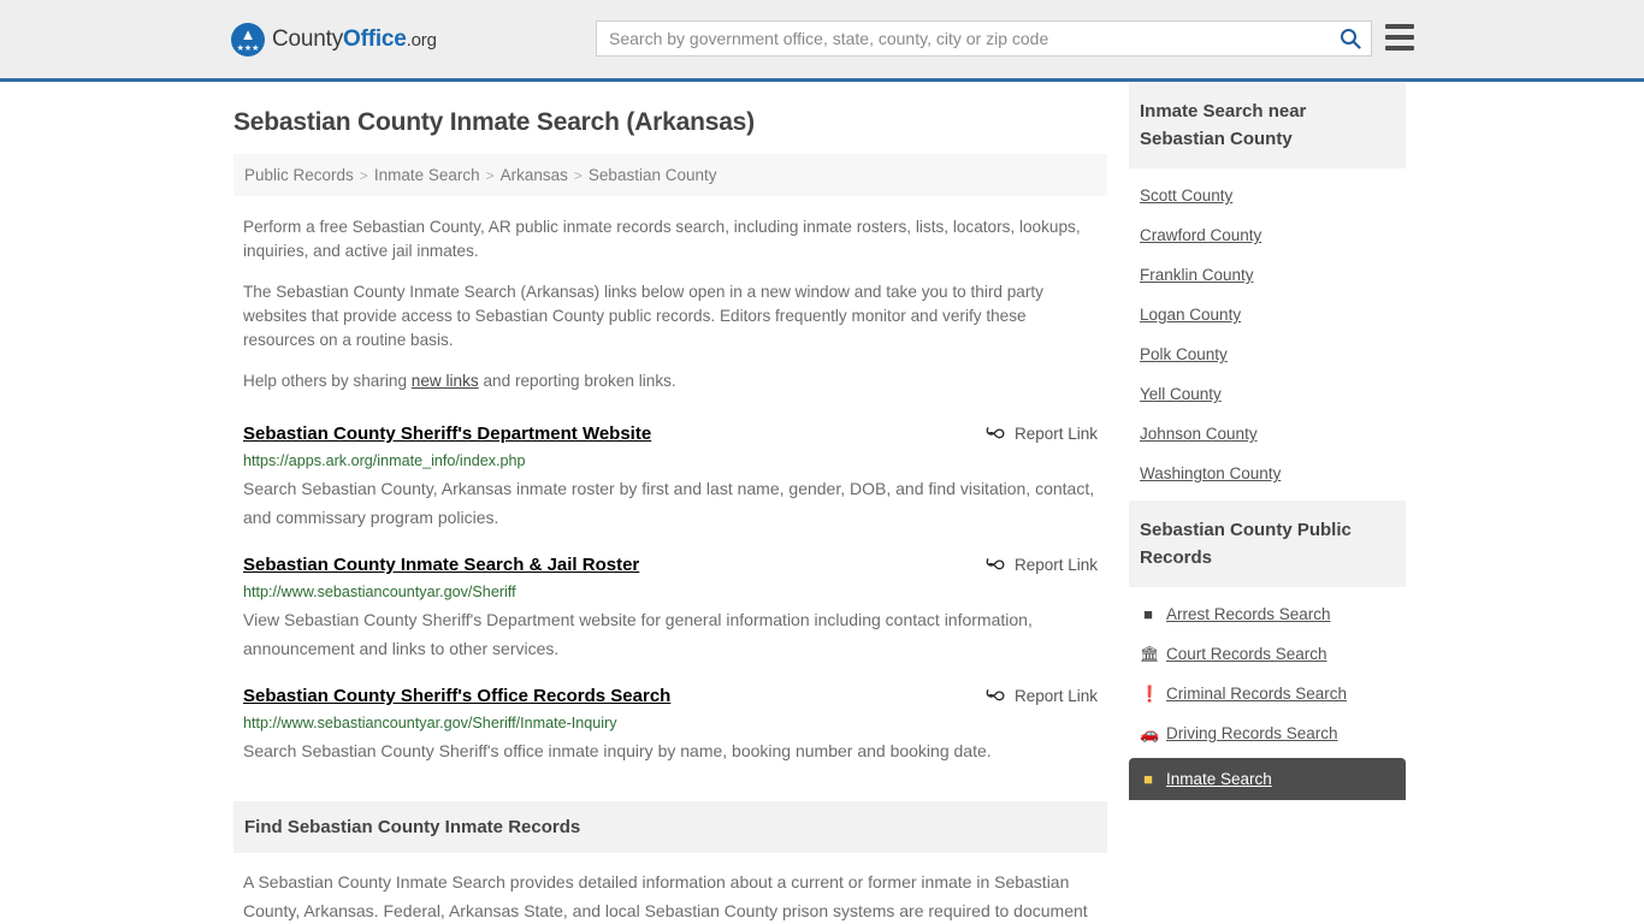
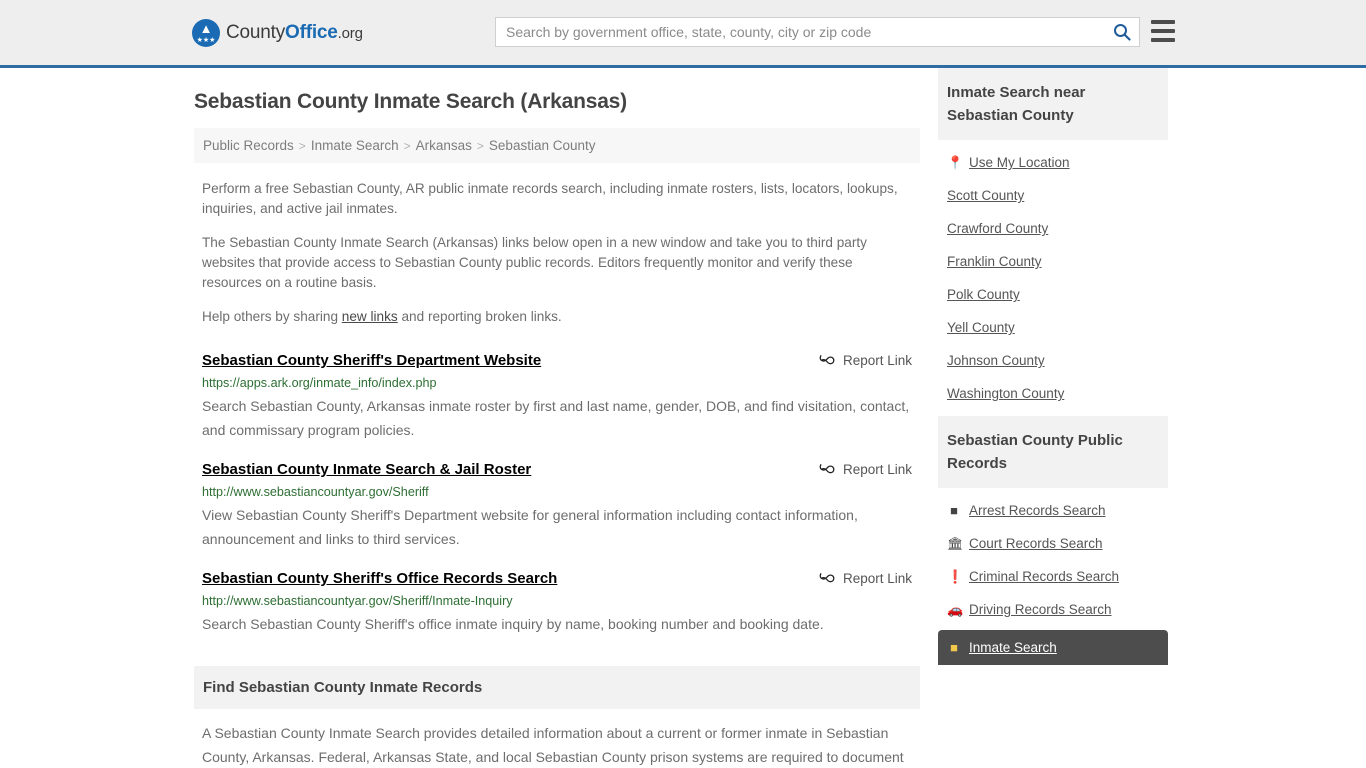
  ▲
  CountyOffice.org
  Search by government office, state, county, city or zip code
  Sebastian County Inmate Search (Arkansas)
  Public Records > Inmate Search > Arkansas > Sebastian County
  Perform a free Sebastian County, AR public inmate records search, including inmate rosters, lists, locators, lookups, inquiries, and active jail inmates.
  The Sebastian County Inmate Search (Arkansas) links below open in a new window and take you to third party websites that provide access to Sebastian County public records. Editors frequently monitor and verify these resources on a routine basis.
  Help others by sharing new links and reporting broken links.
  Sebastian County Sheriff's Department Website
  Report Link
  https://apps.ark.org/inmate_info/index.php
  Search Sebastian County, Arkansas inmate roster by first and last name, gender, DOB, and find visitation, contact, and commissary program policies.
  Sebastian County Inmate Search & Jail Roster
  Report Link
  http://www.sebastiancountyar.gov/Sheriff
- View Sebastian County Sheriff's Department website for general information including contact information, announcement and links to other services.
+ View Sebastian County Sheriff's Department website for general information including contact information, announcement and links to third services.
  Sebastian County Sheriff's Office Records Search
  Report Link
  http://www.sebastiancountyar.gov/Sheriff/Inmate-Inquiry
  Search Sebastian County Sheriff's office inmate inquiry by name, booking number and booking date.
  Find Sebastian County Inmate Records
  A Sebastian County Inmate Search provides detailed information about a current or former inmate in Sebastian County, Arkansas. Federal, Arkansas State, and local Sebastian County prison systems are required to document
  Inmate Search near Sebastian County
+ 📍
+ Use My Location
  Scott County
  Crawford County
  Franklin County
- Logan County
  Polk County
  Yell County
  Johnson County
  Washington County
  Sebastian County Public Records
  ■
  Arrest Records Search
  🏛
  Court Records Search
  ❗
  Criminal Records Search
  🚗
  Driving Records Search
  ■
  Inmate Search
